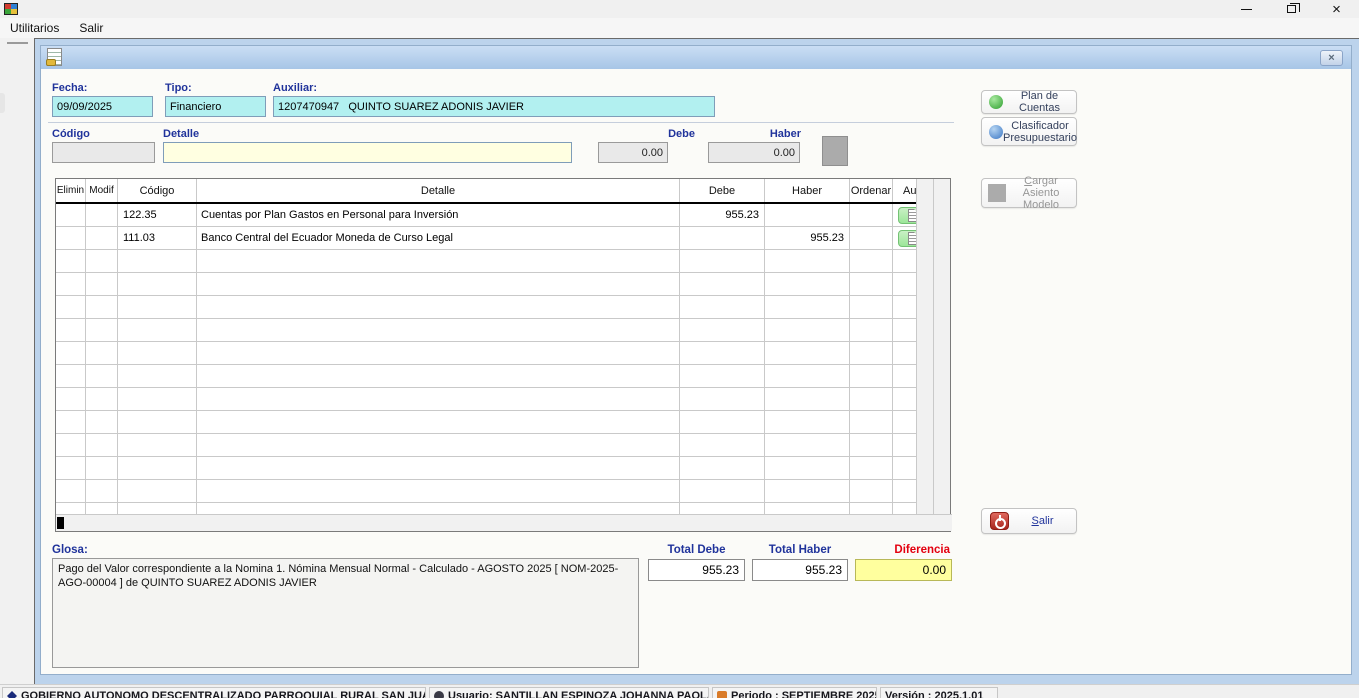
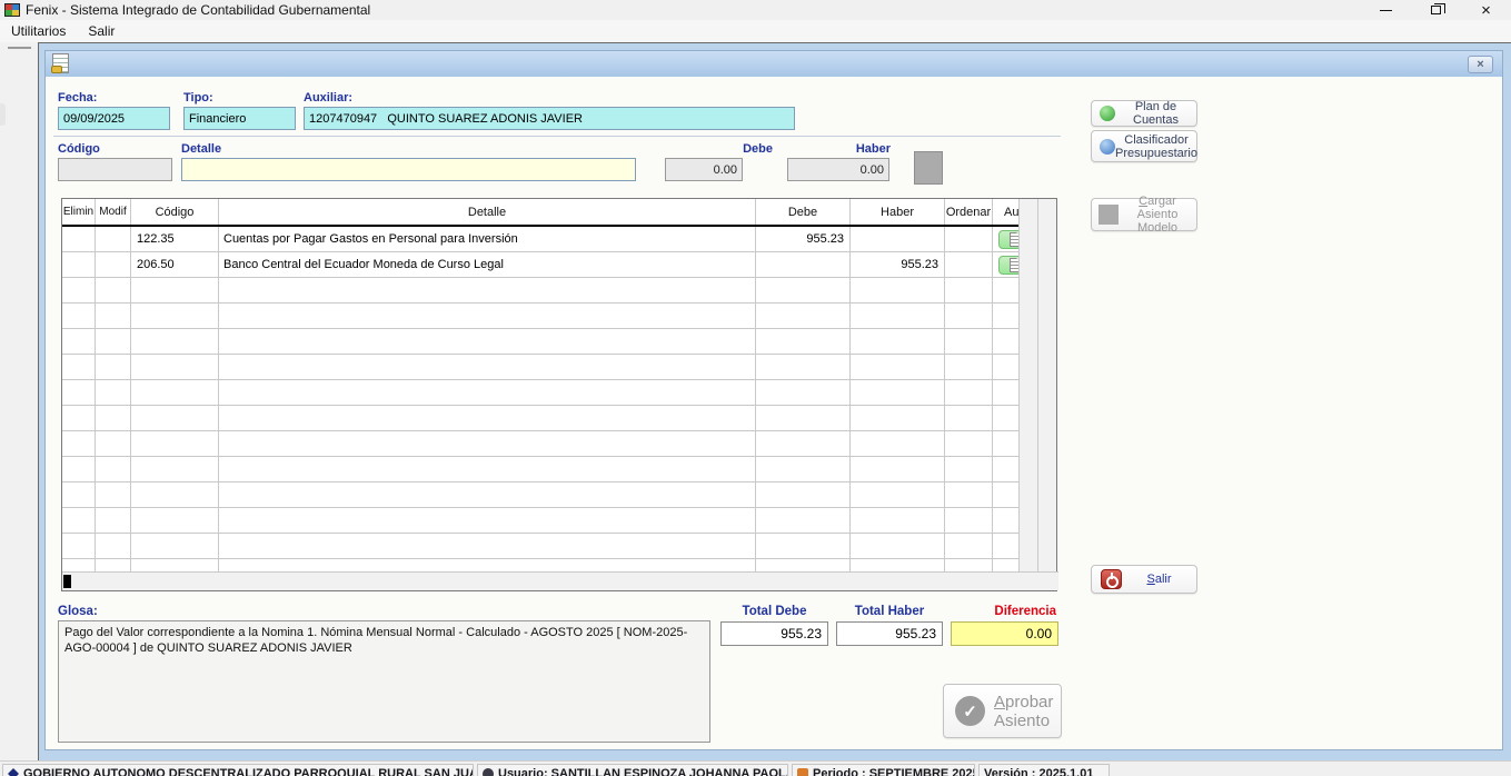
+ Fenix - Sistema Integrado de Contabilidad Gubernamental
  ×
  Utilitarios
  Salir
  ×
  Fecha:
  Tipo:
  Auxiliar:
  09/09/2025
  Financiero
  1207470947 QUINTO SUAREZ ADONIS JAVIER
  Código
  Detalle
  Debe
  Haber
  0.00
  0.00
  Elimin
  Modif
  Código
  Detalle
  Debe
  Haber
  Ordenar
  122.35
- Cuentas por Plan Gastos en Personal para Inversión
+ Cuentas por Pagar Gastos en Personal para Inversión
  955.23
- 111.03
+ 206.50
  Banco Central del Ecuador Moneda de Curso Legal
  955.23
  Plan de Cuentas
  Clasificador
  Presupuestario
  Cargar Asiento
  Modelo
  Salir
  Glosa:
  Pago del Valor correspondiente a la Nomina 1. Nómina Mensual Normal - Calculado - AGOSTO 2025 [ NOM-2025-AGO-00004 ] de QUINTO SUAREZ ADONIS JAVIER
  Total Debe
  Total Haber
  Diferencia
  955.23
  955.23
  0.00
+ ✓
+ Aprobar
+ Asiento
  GOBIERNO AUTONOMO DESCENTRALIZADO PARROQUIAL RURAL SAN JU
  Usuario: SANTILLAN ESPINOZA JOHANNA PAOL
  Periodo : SEPTIEMBRE 202
  Versión : 2025.1.01
